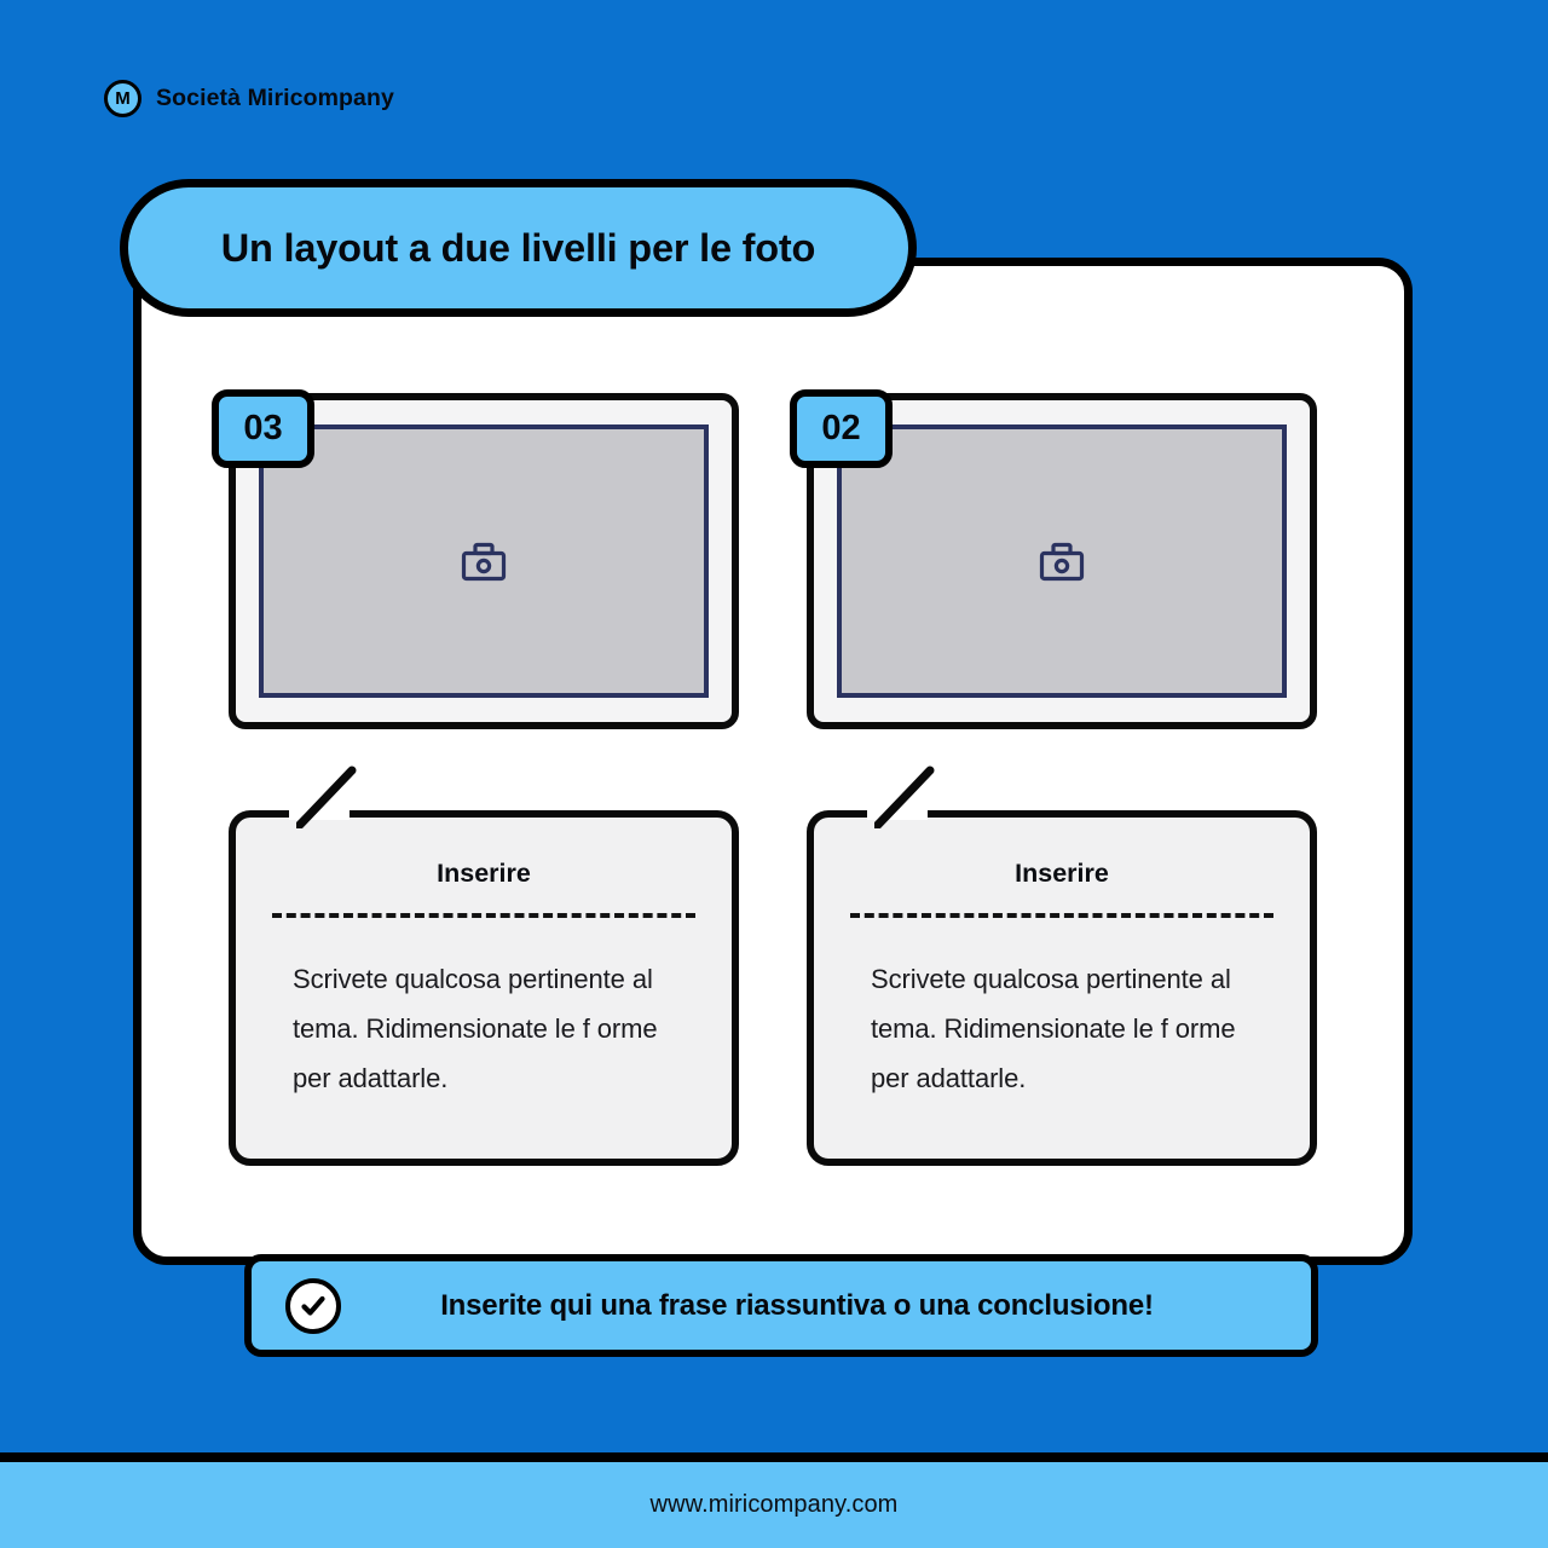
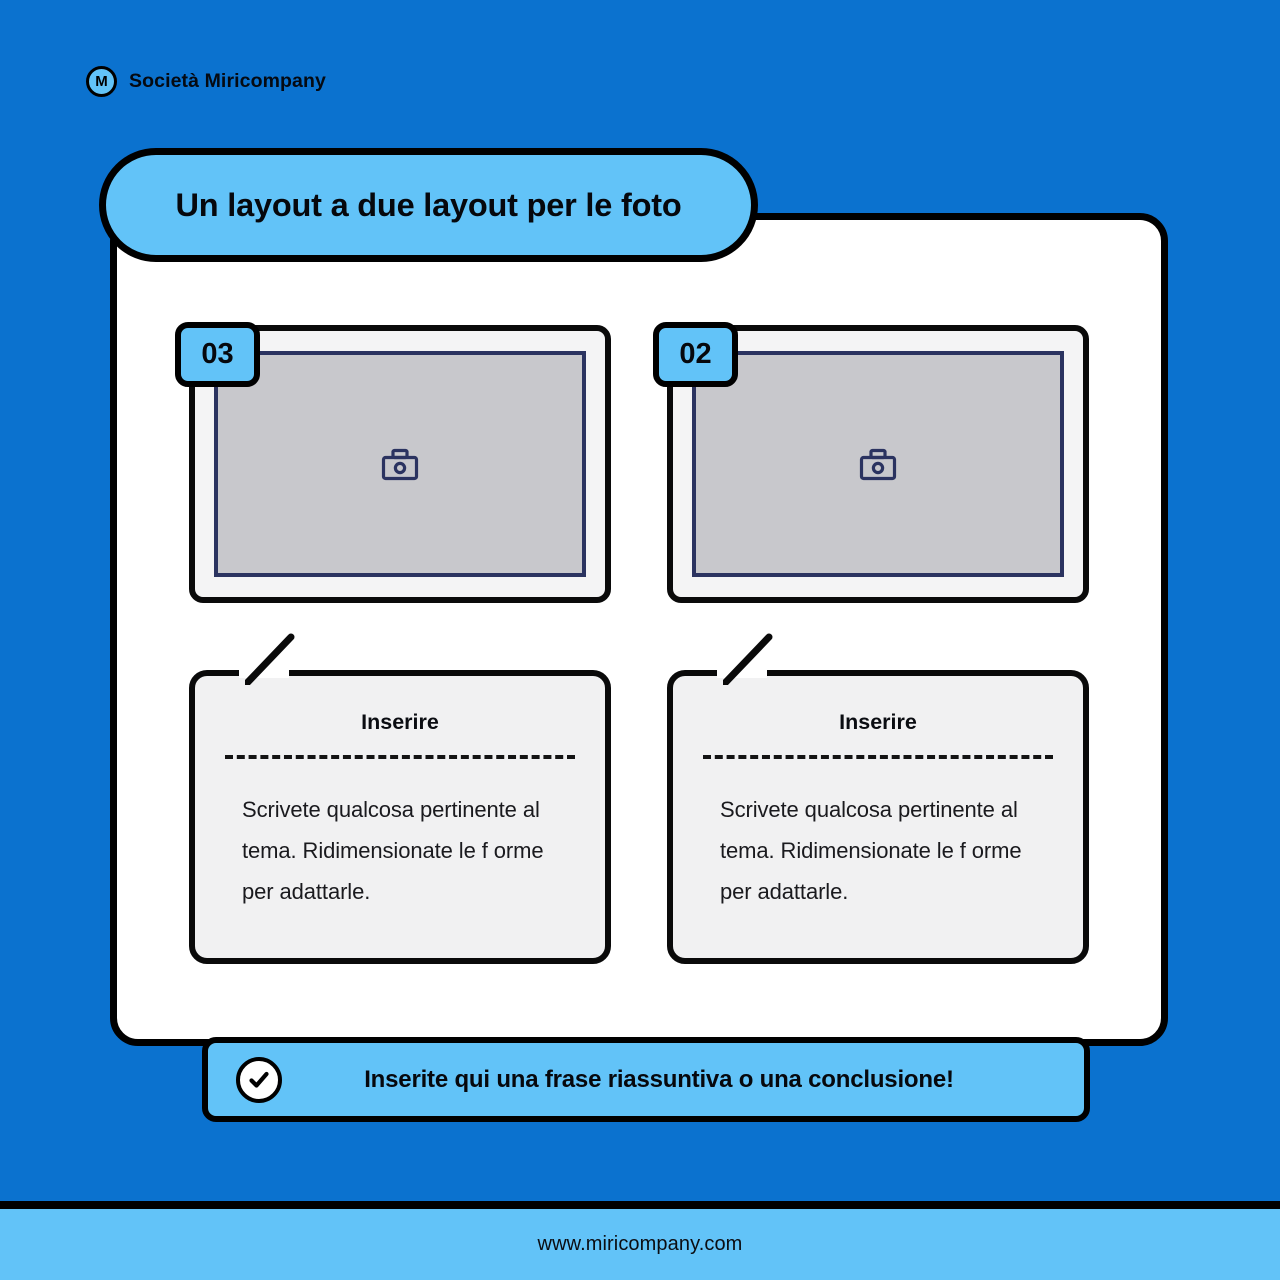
  M
  Società Miricompany
- Un layout a due livelli per le foto
+ Un layout a due layout per le foto
  03
  02
  Inserire
  Scrivete qualcosa pertinente al tema. Ridimensionate le f orme per adattarle.
  Inserire
  Scrivete qualcosa pertinente al tema. Ridimensionate le f orme per adattarle.
  Inserite qui una frase riassuntiva o una conclusione!
  www.miricompany.com
